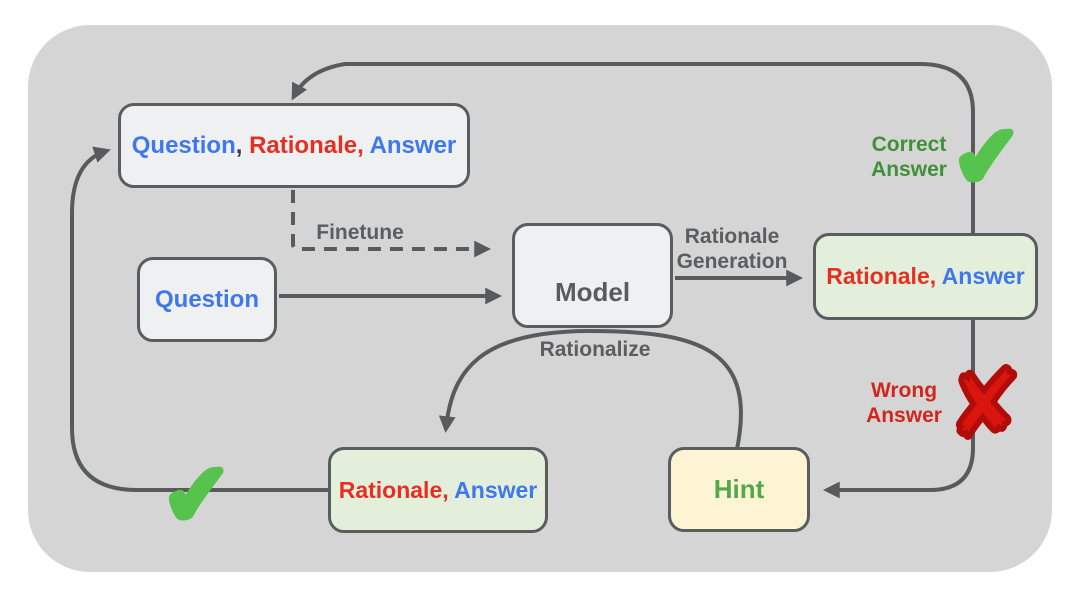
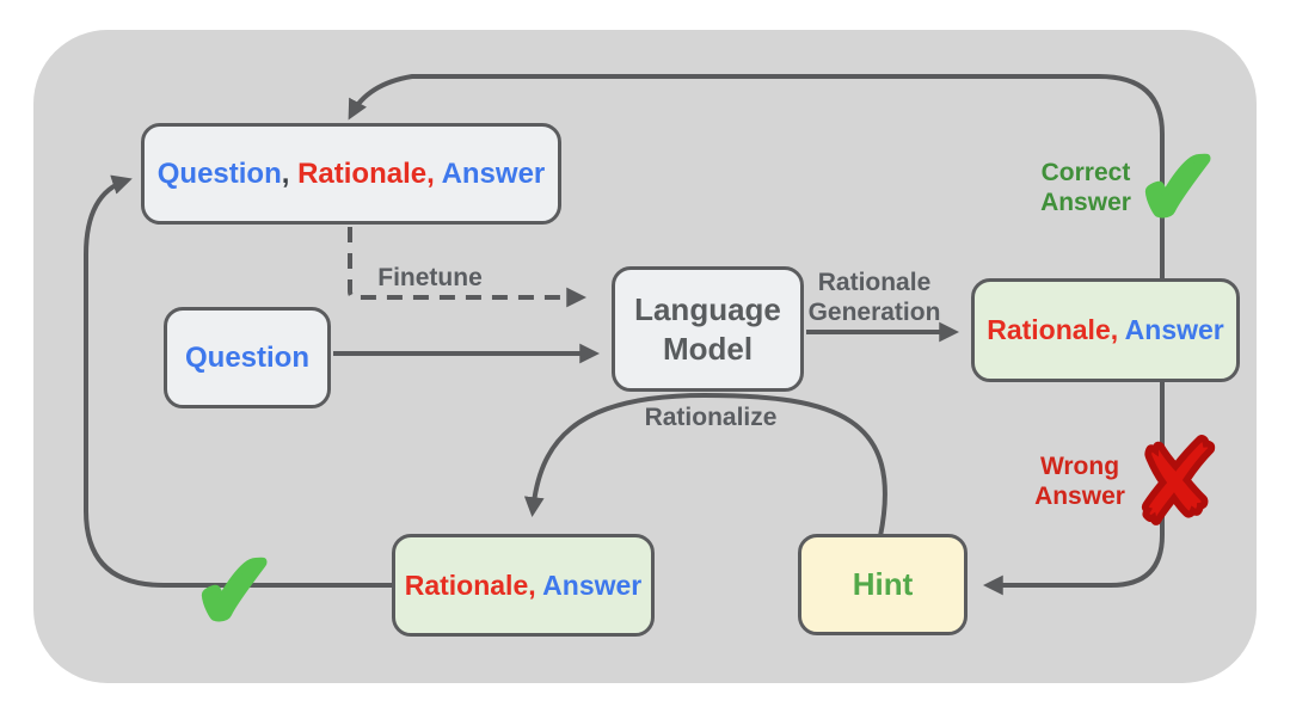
  Question, Rationale, Answer
  Question
+ Language
  Model
  Rationale, Answer
  Rationale, Answer
  Hint
  Finetune
  Rationale
  Generation
  Rationalize
  Correct
  Answer
  Wrong
  Answer
